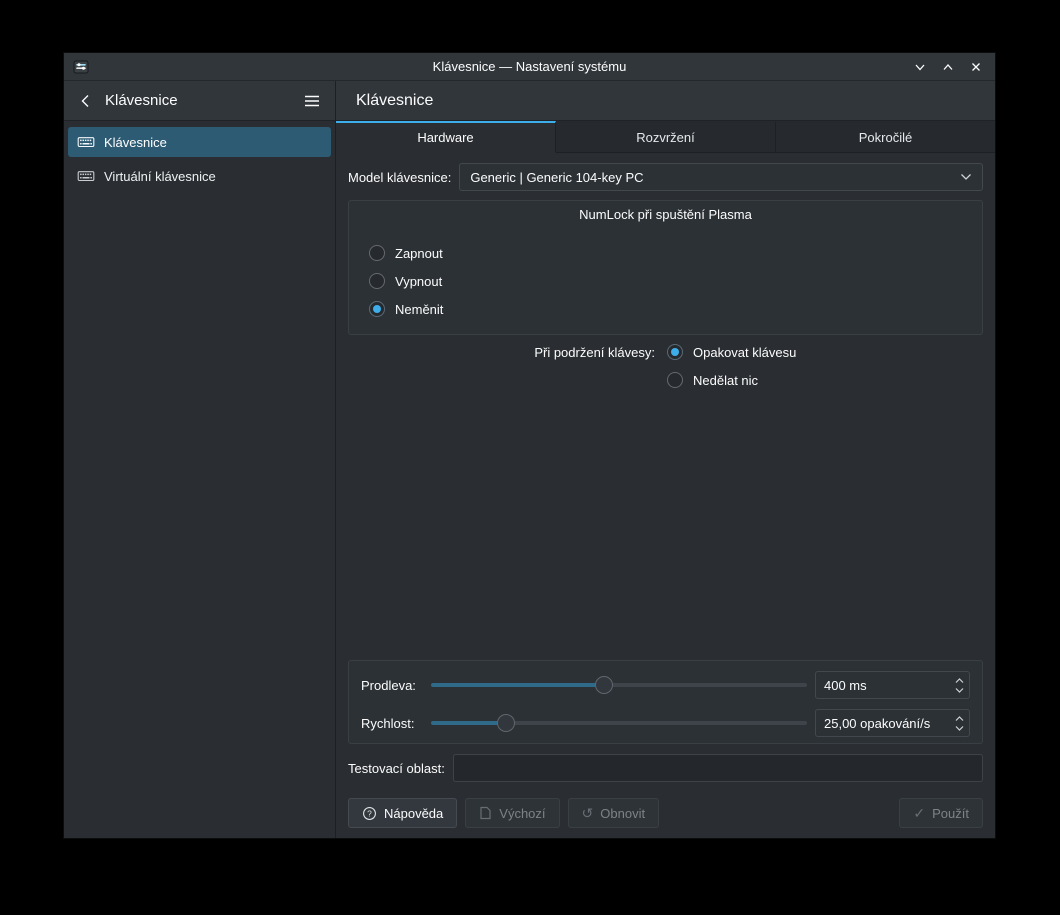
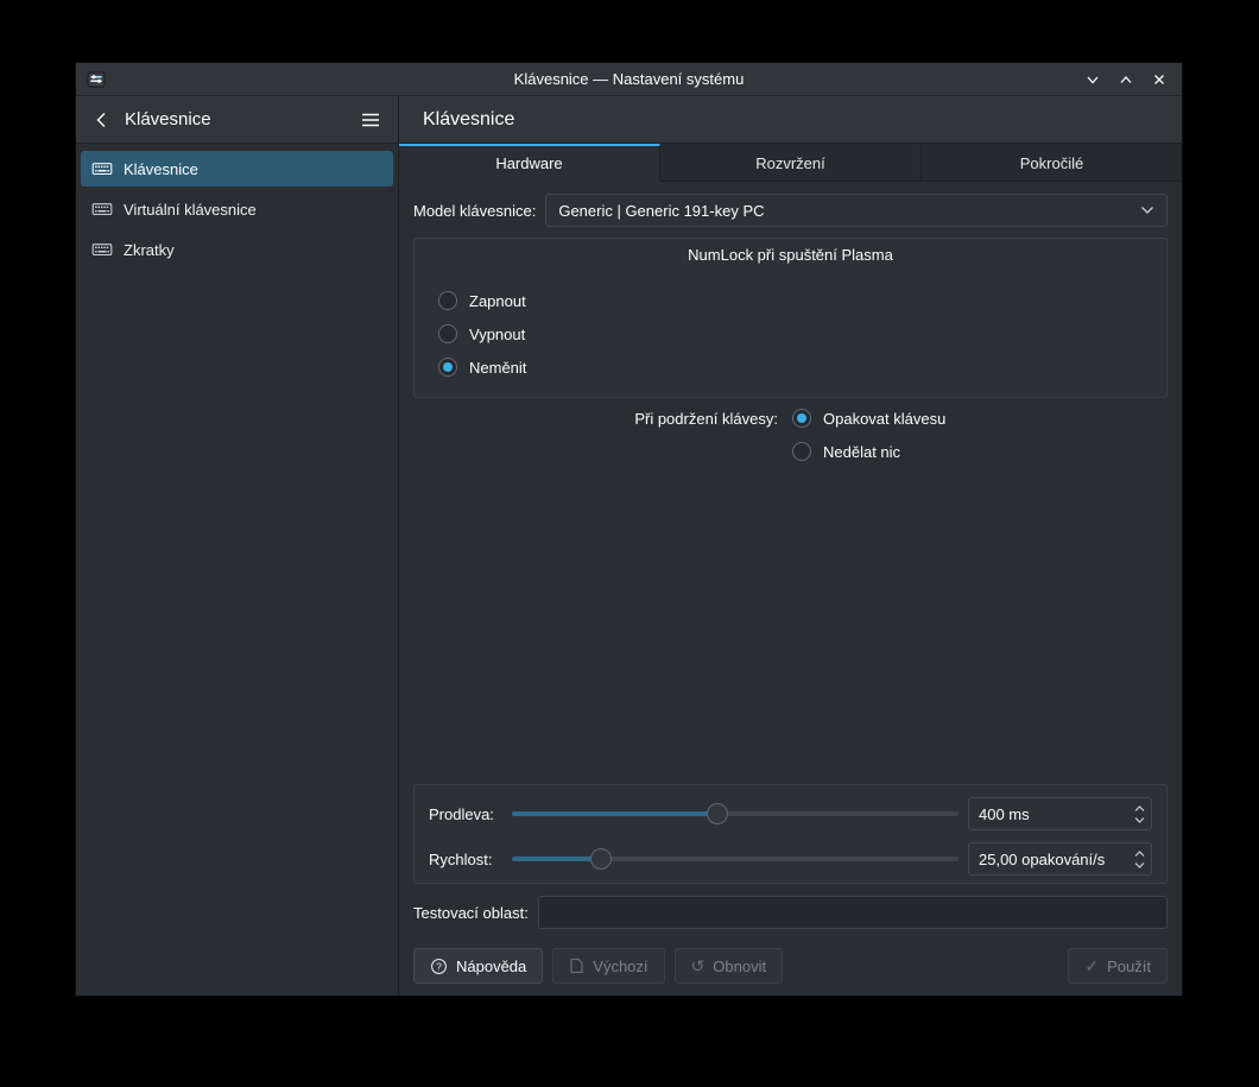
  Klávesnice — Nastavení systému
  Klávesnice
  Klávesnice
  Virtuální klávesnice
+ Zkratky
  Klávesnice
  Hardware
  Rozvržení
  Pokročilé
  Model klávesnice:
- Generic | Generic 104-key PC
+ Generic | Generic 191-key PC
  NumLock při spuštění Plasma
  Zapnout
  Vypnout
  Neměnit
  Při podržení klávesy:
  Opakovat klávesu
  Nedělat nic
  Prodleva:
  400 ms
  Rychlost:
  25,00 opakování/s
  Testovací oblast:
  ?
  Nápověda
  Výchozí
  ↺
  Obnovit
  ✓
  Použít
